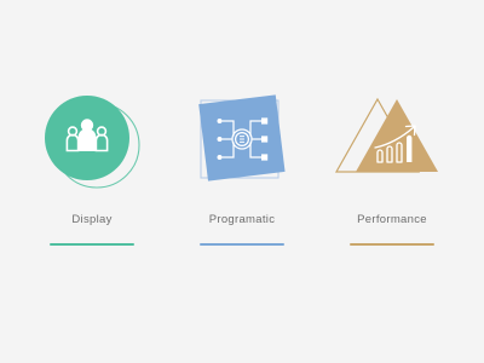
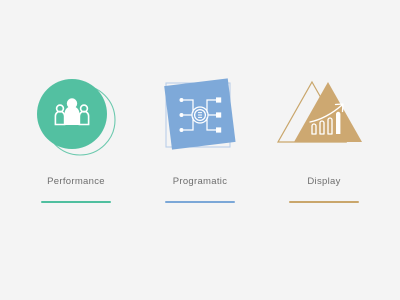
- Display
+ Performance
  Programatic
- Performance
+ Display
